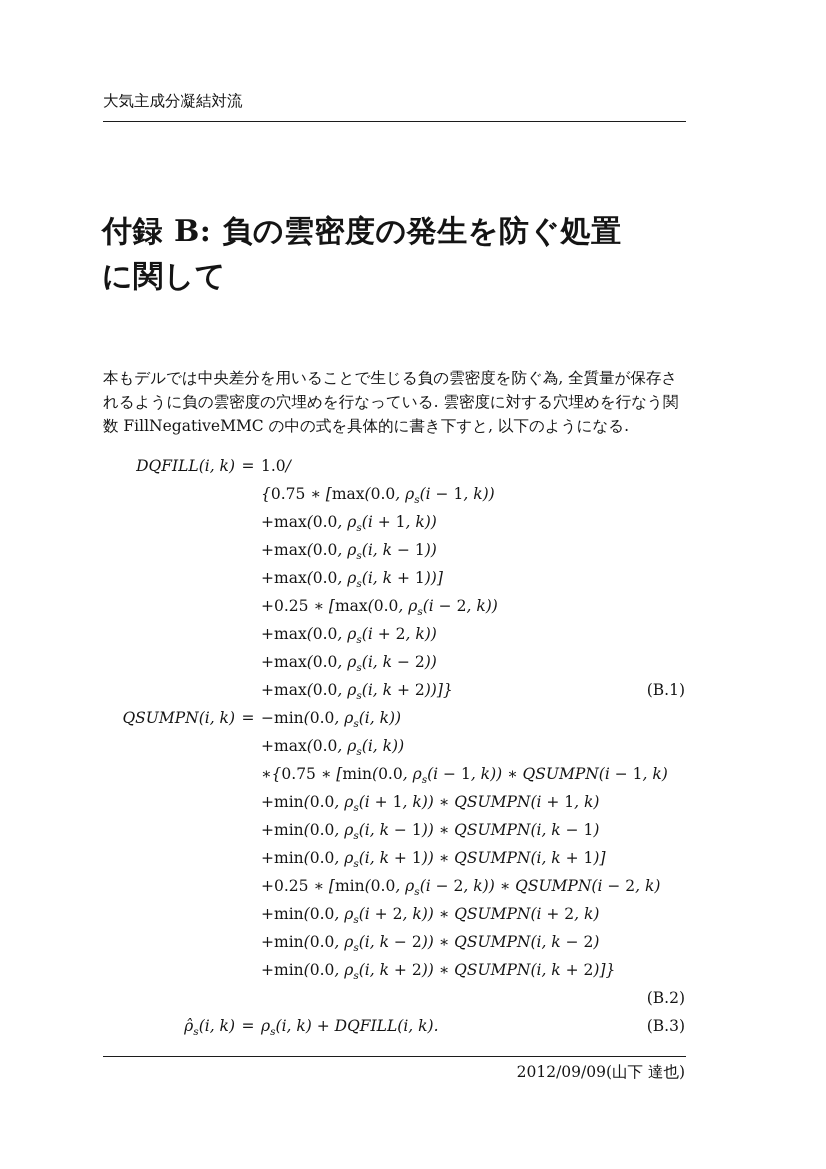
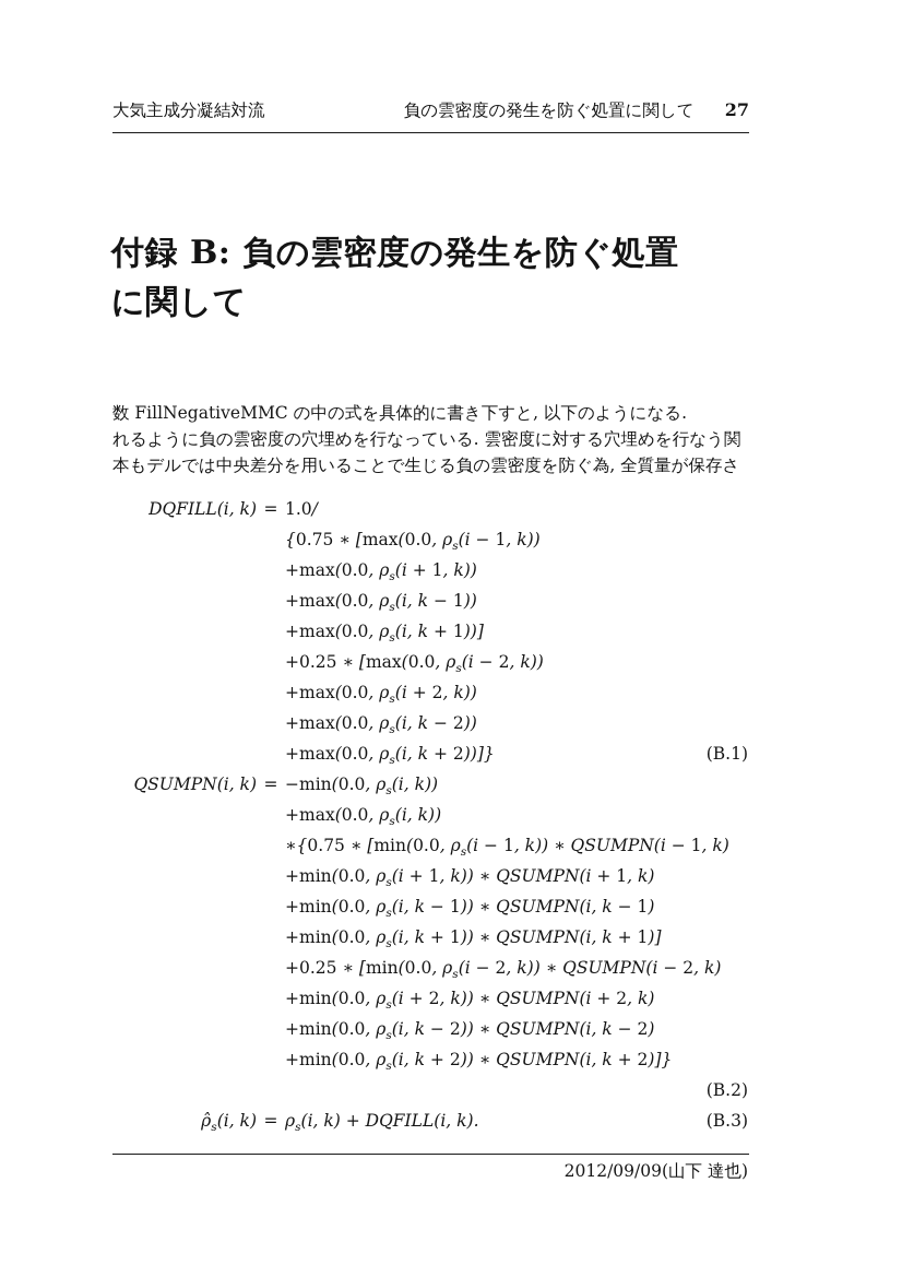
  大気主成分凝結対流
+ 負の雲密度の発生を防ぐ処置に関して
+ 27
  付録 B: 負の雲密度の発生を防ぐ処置
  に関して
- 本もデルでは中央差分を用いることで生じる負の雲密度を防ぐ為, 全質量が保存さ
+ 数 FillNegativeMMC の中の式を具体的に書き下すと, 以下のようになる.
  れるように負の雲密度の穴埋めを行なっている. 雲密度に対する穴埋めを行なう関
- 数 FillNegativeMMC の中の式を具体的に書き下すと, 以下のようになる.
+ 本もデルでは中央差分を用いることで生じる負の雲密度を防ぐ為, 全質量が保存さ
  DQFILL(i, k)
  =
  1.0/
  {0.75 ∗ [max(0.0, ρs(i − 1, k))
  +max(0.0, ρs(i + 1, k))
  +max(0.0, ρs(i, k − 1))
  +max(0.0, ρs(i, k + 1))]
  +0.25 ∗ [max(0.0, ρs(i − 2, k))
  +max(0.0, ρs(i + 2, k))
  +max(0.0, ρs(i, k − 2))
  +max(0.0, ρs(i, k + 2))]}
  (B.1)
  QSUMPN(i, k)
  =
  −min(0.0, ρs(i, k))
  +max(0.0, ρs(i, k))
  ∗{0.75 ∗ [min(0.0, ρs(i − 1, k)) ∗ QSUMPN(i − 1, k)
  +min(0.0, ρs(i + 1, k)) ∗ QSUMPN(i + 1, k)
  +min(0.0, ρs(i, k − 1)) ∗ QSUMPN(i, k − 1)
  +min(0.0, ρs(i, k + 1)) ∗ QSUMPN(i, k + 1)]
  +0.25 ∗ [min(0.0, ρs(i − 2, k)) ∗ QSUMPN(i − 2, k)
  +min(0.0, ρs(i + 2, k)) ∗ QSUMPN(i + 2, k)
  +min(0.0, ρs(i, k − 2)) ∗ QSUMPN(i, k − 2)
  +min(0.0, ρs(i, k + 2)) ∗ QSUMPN(i, k + 2)]}
  (B.2)
  ρ̂s(i, k)
  =
  ρs(i, k) + DQFILL(i, k).
  (B.3)
  2012/09/09(山下 達也)
